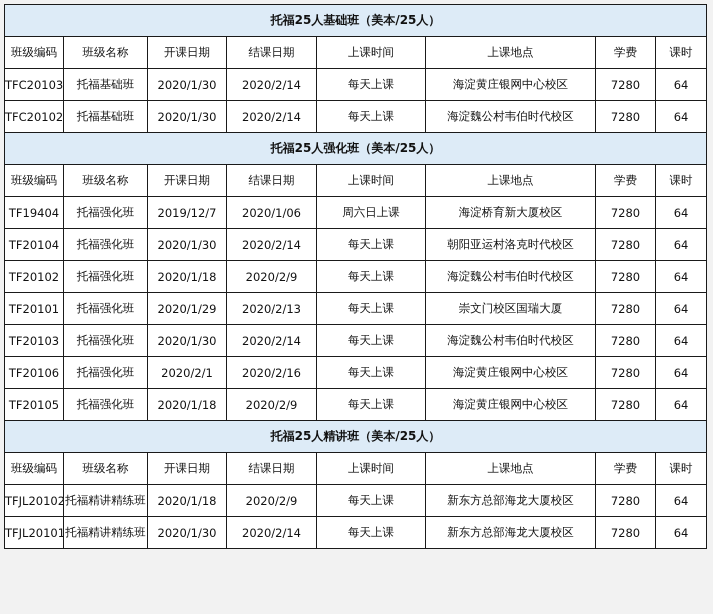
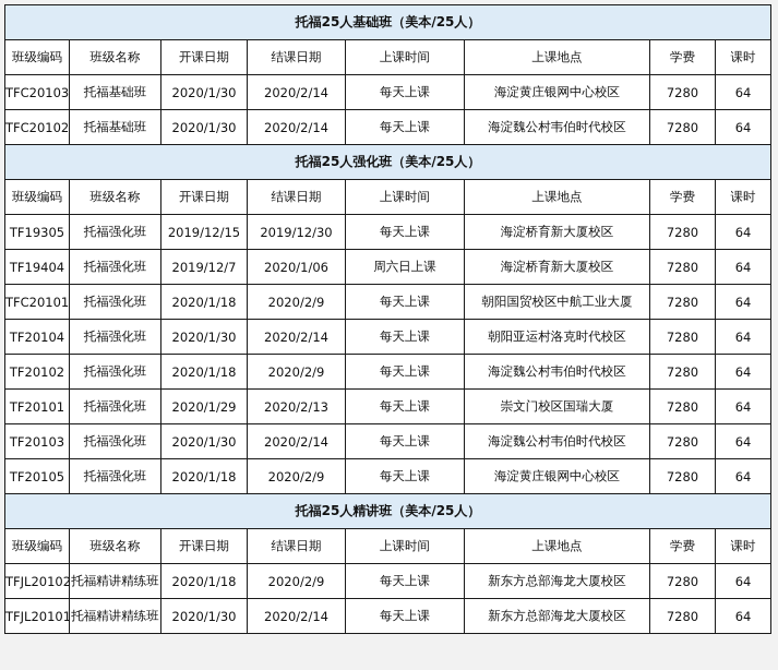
  托福25人基础班（美本/25人）
  班级编码	班级名称	开课日期	结课日期	上课时间	上课地点	学费	课时
  TFC20103	托福基础班	2020/1/30	2020/2/14	每天上课	海淀黄庄银网中心校区	7280	64
  TFC20102	托福基础班	2020/1/30	2020/2/14	每天上课	海淀魏公村韦伯时代校区	7280	64
  托福25人强化班（美本/25人）
  班级编码	班级名称	开课日期	结课日期	上课时间	上课地点	学费	课时
+ TF19305	托福强化班	2019/12/15	2019/12/30	每天上课	海淀桥育新大厦校区	7280	64
  TF19404	托福强化班	2019/12/7	2020/1/06	周六日上课	海淀桥育新大厦校区	7280	64
+ TFC20101	托福强化班	2020/1/18	2020/2/9	每天上课	朝阳国贸校区中航工业大厦	7280	64
  TF20104	托福强化班	2020/1/30	2020/2/14	每天上课	朝阳亚运村洛克时代校区	7280	64
  TF20102	托福强化班	2020/1/18	2020/2/9	每天上课	海淀魏公村韦伯时代校区	7280	64
  TF20101	托福强化班	2020/1/29	2020/2/13	每天上课	崇文门校区国瑞大厦	7280	64
  TF20103	托福强化班	2020/1/30	2020/2/14	每天上课	海淀魏公村韦伯时代校区	7280	64
- TF20106	托福强化班	2020/2/1	2020/2/16	每天上课	海淀黄庄银网中心校区	7280	64
  TF20105	托福强化班	2020/1/18	2020/2/9	每天上课	海淀黄庄银网中心校区	7280	64
  托福25人精讲班（美本/25人）
  班级编码	班级名称	开课日期	结课日期	上课时间	上课地点	学费	课时
  TFJL20102	托福精讲精练班	2020/1/18	2020/2/9	每天上课	新东方总部海龙大厦校区	7280	64
  TFJL20101	托福精讲精练班	2020/1/30	2020/2/14	每天上课	新东方总部海龙大厦校区	7280	64
